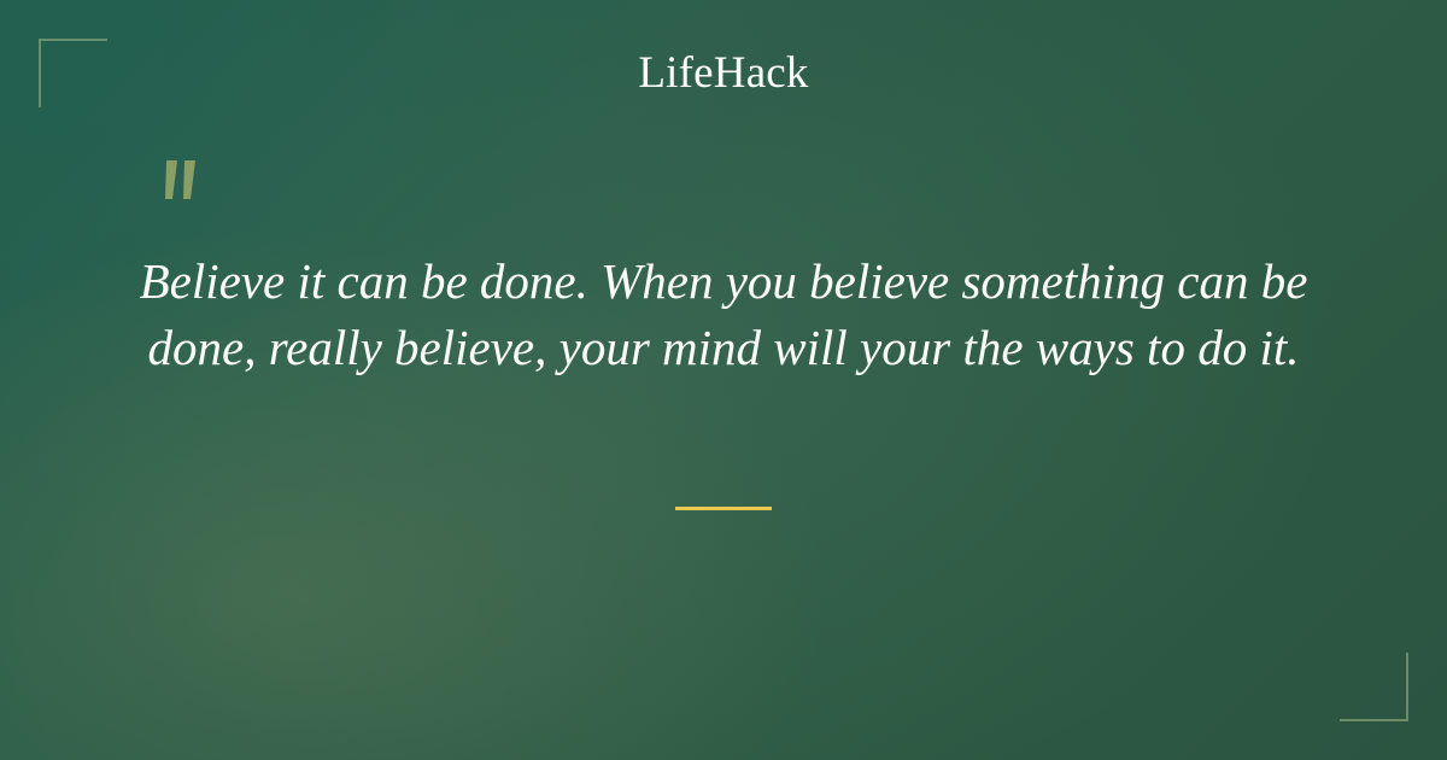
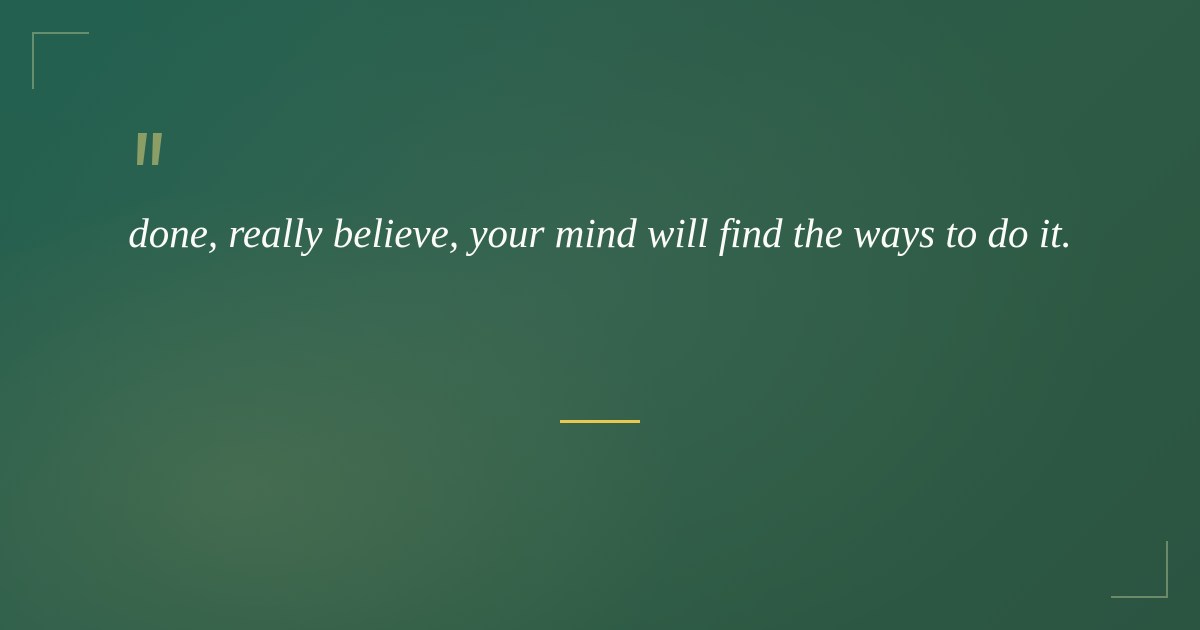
- LifeHack
- Believe it can be done. When you believe something can be
- done, really believe, your mind will your the ways to do it.
+ done, really believe, your mind will find the ways to do it.
